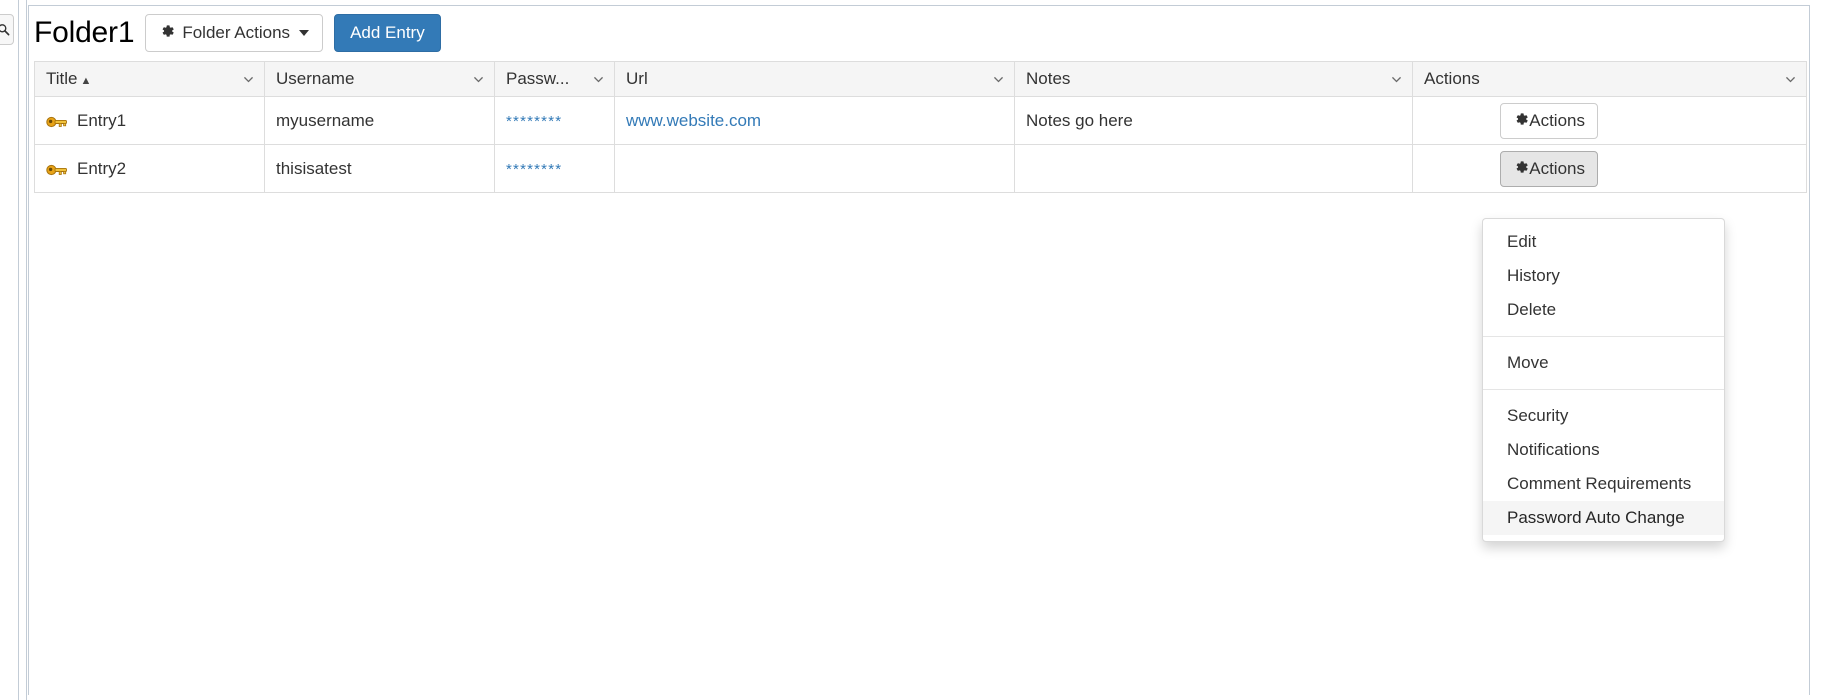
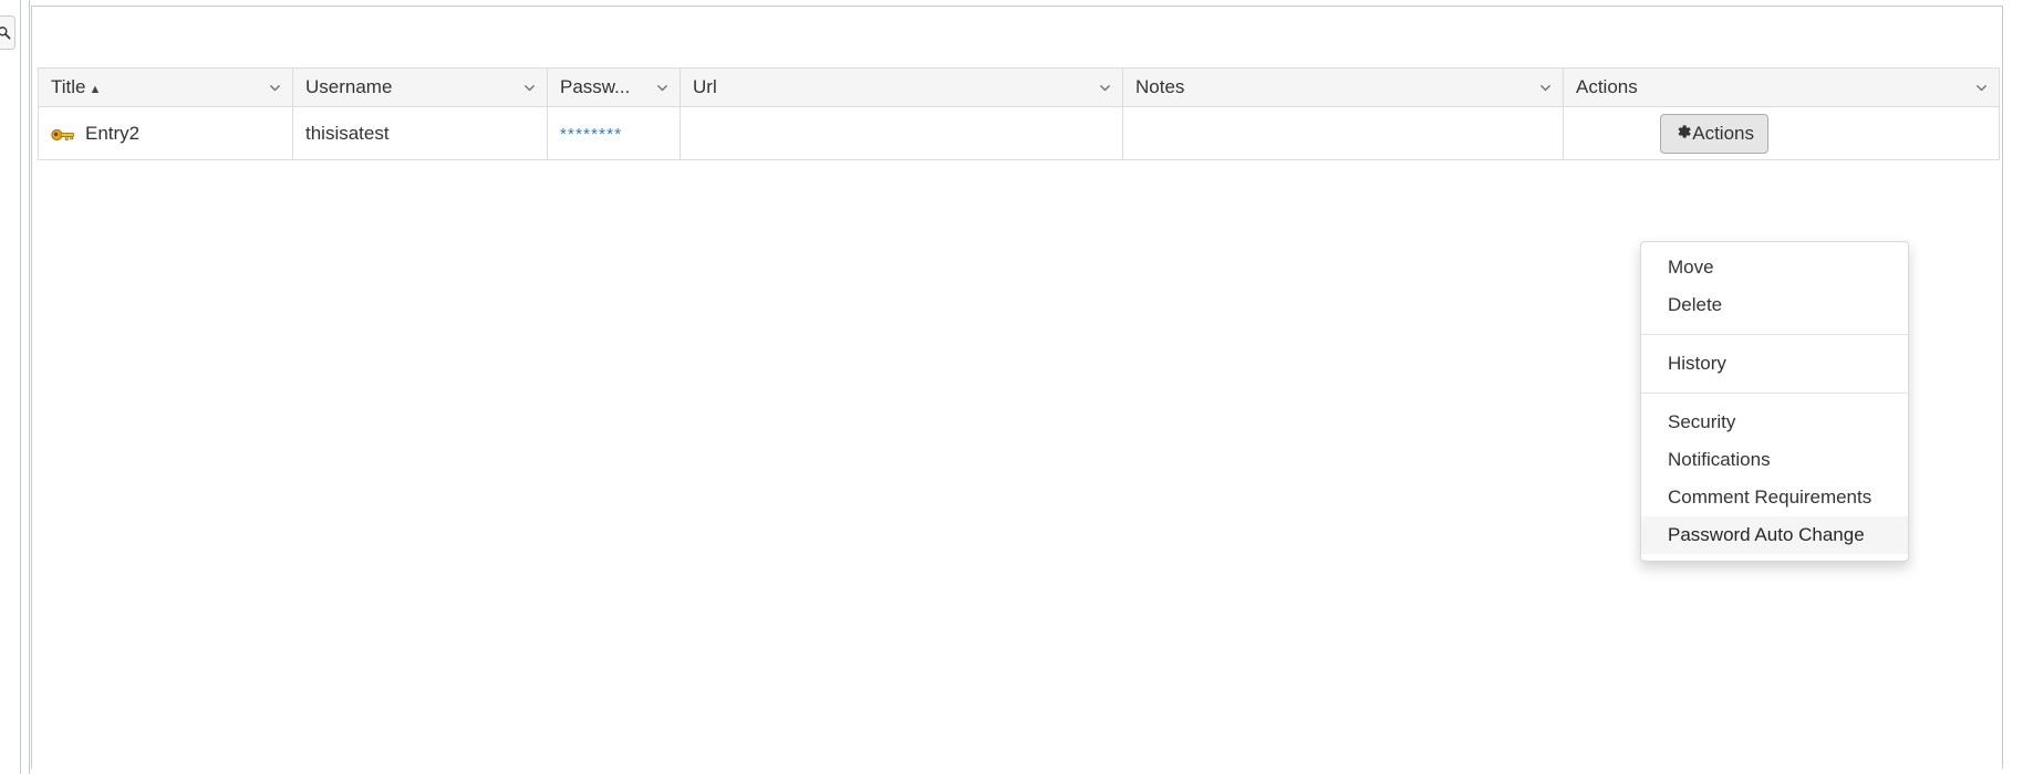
- Folder1
- Folder Actions
- Add Entry
  Title ▲	Username	Passw...	Url	Notes	Actions
- Entry1	myusername	********	www.website.com	Notes go here	Actions
  Entry2	thisisatest	********			Actions
- Edit
- History
+ Move
  Delete
- Move
+ History
  Security
  Notifications
  Comment Requirements
  Password Auto Change
